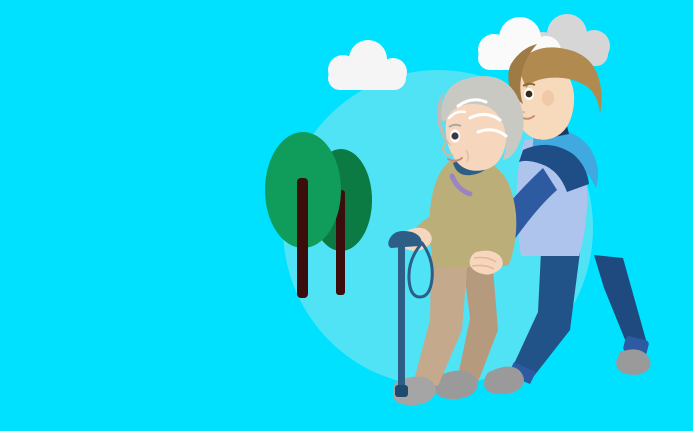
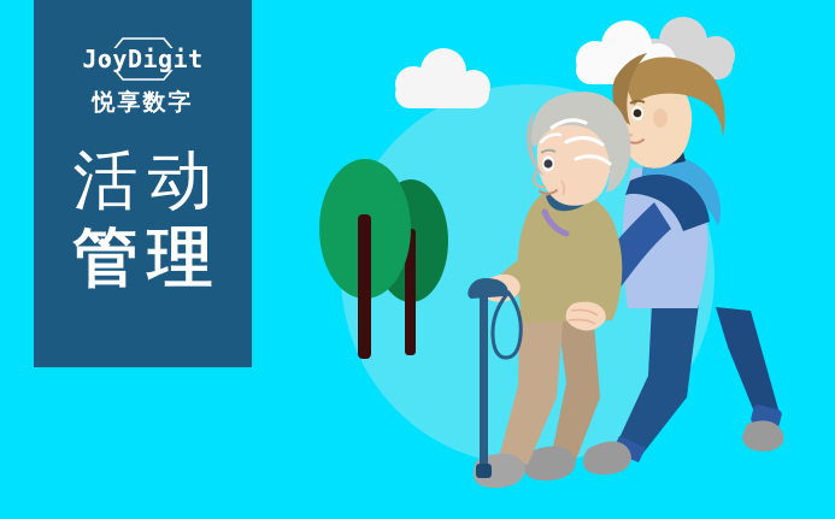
+ JoyDigit
+ 悦享数字
+ 活动
+ 管理
